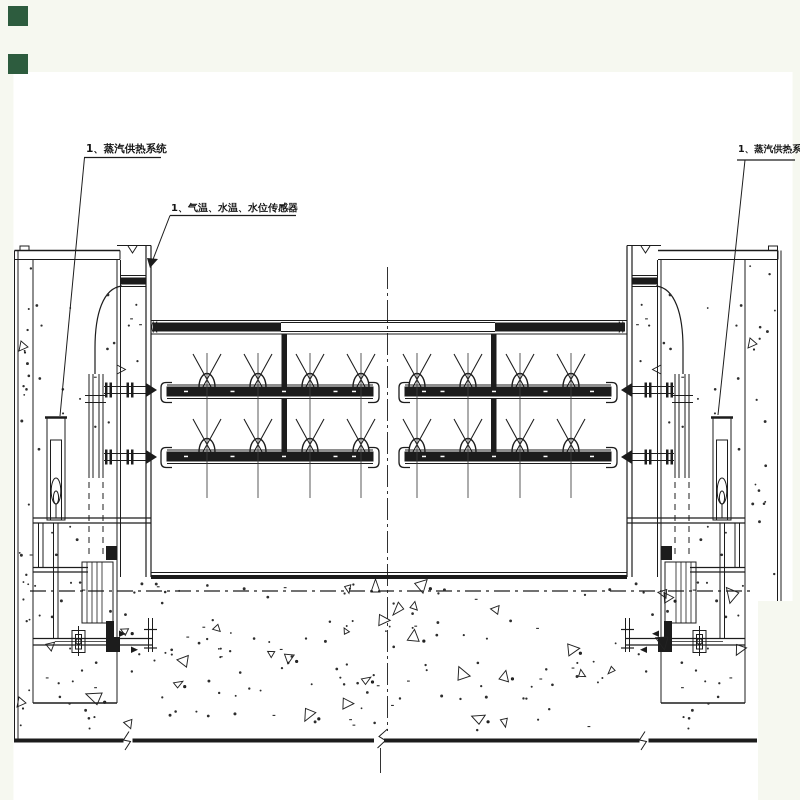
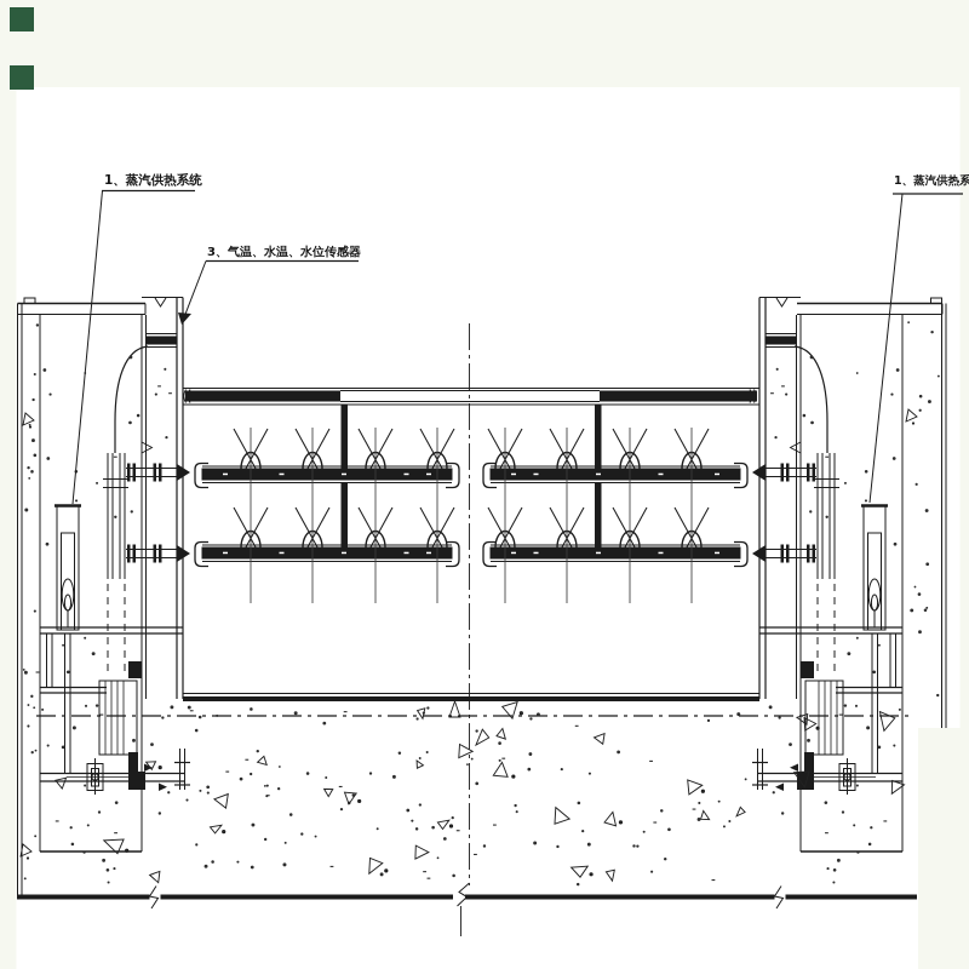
  1、蒸汽供热系统
- 1、气温、水温、水位传感器
+ 3、气温、水温、水位传感器
  1、蒸汽供热系
